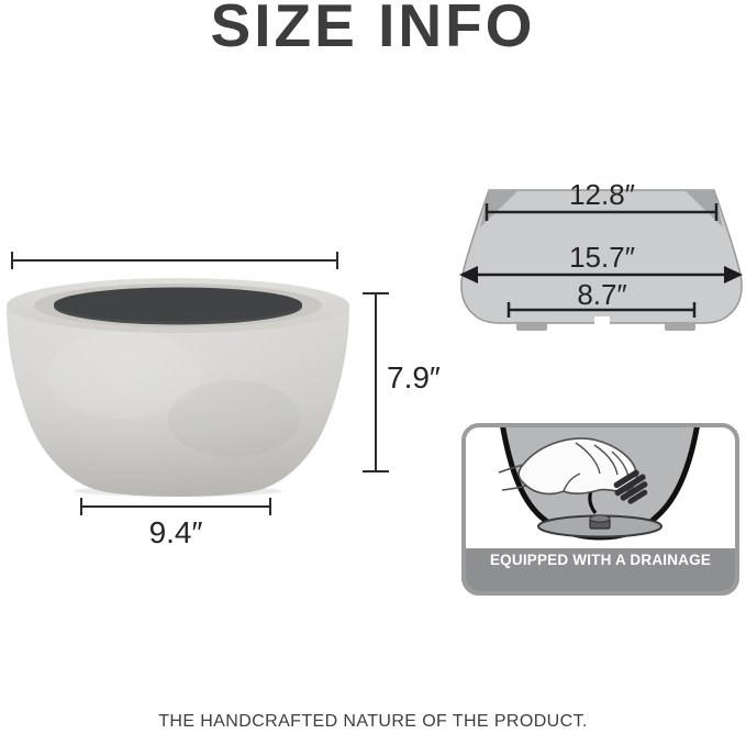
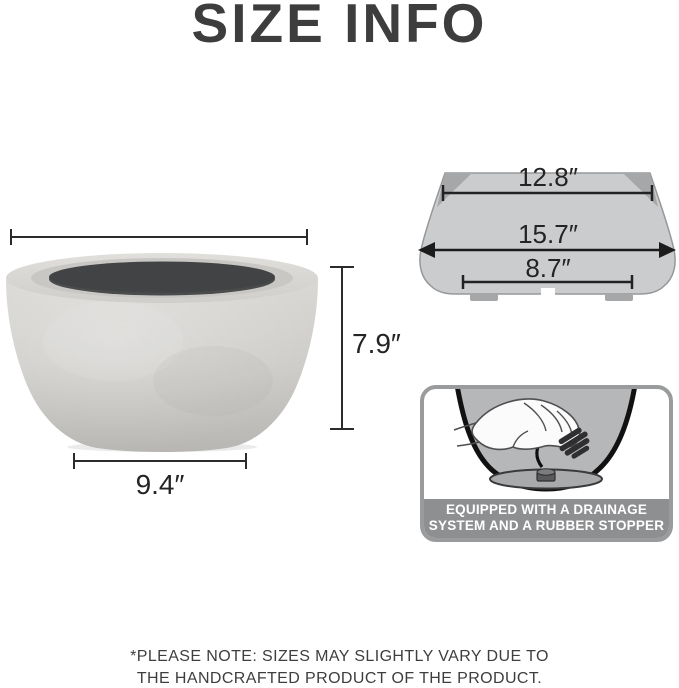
  SIZE INFO
  7.9″
  9.4″
  12.8″
  15.7″
  8.7″
  EQUIPPED WITH A DRAINAGE
+ SYSTEM AND A RUBBER STOPPER
+ *PLEASE NOTE: SIZES MAY SLIGHTLY VARY DUE TO
- THE HANDCRAFTED NATURE OF THE PRODUCT.
+ THE HANDCRAFTED PRODUCT OF THE PRODUCT.
